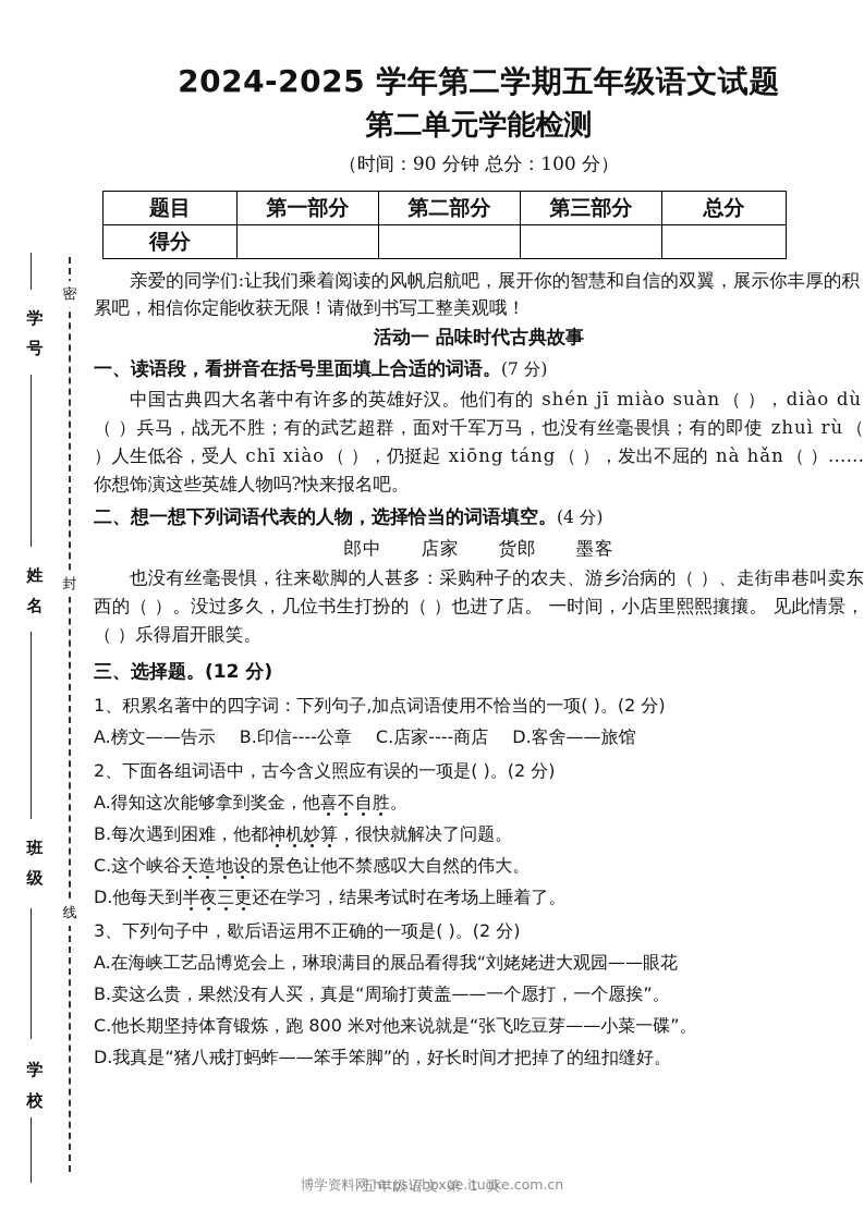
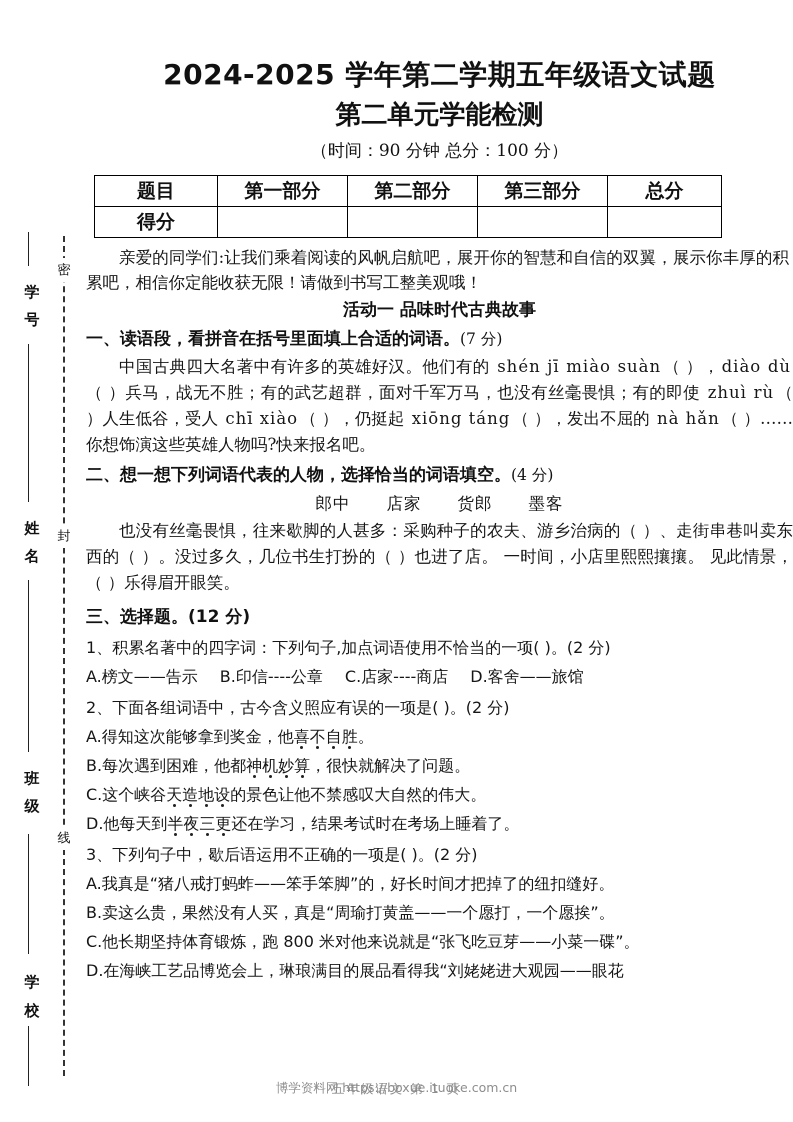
  密
  封
  线
  2024-2025 学年第二学期五年级语文试题
  第二单元学能检测
  （时间：90 分钟 总分：100 分）
  题目	第一部分	第二部分	第三部分	总分
  得分
  亲爱的同学们:让我们乘着阅读的风帆启航吧，展开你的智慧和自信的双翼，展示你丰厚的积累吧，相信你定能收获无限！请做到书写工整美观哦！
  活动一 品味时代古典故事
  一、读语段，看拼音在括号里面填上合适的词语。(7 分)
  中国古典四大名著中有许多的英雄好汉。他们有的 shén jī miào suàn（ ），diào dù（ ）兵马，战无不胜；有的武艺超群，面对千军万马，也没有丝毫畏惧；有的即使 zhuì rù（ ）人生低谷，受人 chī xiào（ ），仍挺起 xiōng táng（ ），发出不屈的 nà hǎn（ ）……你想饰演这些英雄人物吗?快来报名吧。
  二、想一想下列词语代表的人物，选择恰当的词语填空。(4 分)
  郎中 店家 货郎 墨客
  也没有丝毫畏惧，往来歇脚的人甚多：采购种子的农夫、游乡治病的（ ）、走街串巷叫卖东西的（ ）。没过多久，几位书生打扮的（ ）也进了店。 一时间，小店里熙熙攘攘。 见此情景，（ ）乐得眉开眼笑。
  三、选择题。(12 分)
  1、积累名著中的四字词：下列句子,加点词语使用不恰当的一项( )。(2 分)
  A.榜文——告示 B.印信----公章 C.店家----商店 D.客舍——旅馆
  2、下面各组词语中，古今含义照应有误的一项是( )。(2 分)
  A.得知这次能够拿到奖金，他喜不自胜。
  B.每次遇到困难，他都神机妙算，很快就解决了问题。
  C.这个峡谷天造地设的景色让他不禁感叹大自然的伟大。
  D.他每天到半夜三更还在学习，结果考试时在考场上睡着了。
  3、下列句子中，歇后语运用不正确的一项是( )。(2 分)
- A.在海峡工艺品博览会上，琳琅满目的展品看得我“刘姥姥进大观园——眼花
+ A.我真是“猪八戒打蚂蚱——笨手笨脚”的，好长时间才把掉了的纽扣缝好。
  B.卖这么贵，果然没有人买，真是“周瑜打黄盖——一个愿打，一个愿挨”。
  C.他长期坚持体育锻炼，跑 800 米对他来说就是“张飞吃豆芽——小菜一碟”。
- D.我真是“猪八戒打蚂蚱——笨手笨脚”的，好长时间才把掉了的纽扣缝好。
+ D.在海峡工艺品博览会上，琳琅满目的展品看得我“刘姥姥进大观园——眼花
  博学资料网 https://boxue.ituoke.com.cn
  五年级语文 第 1 页
